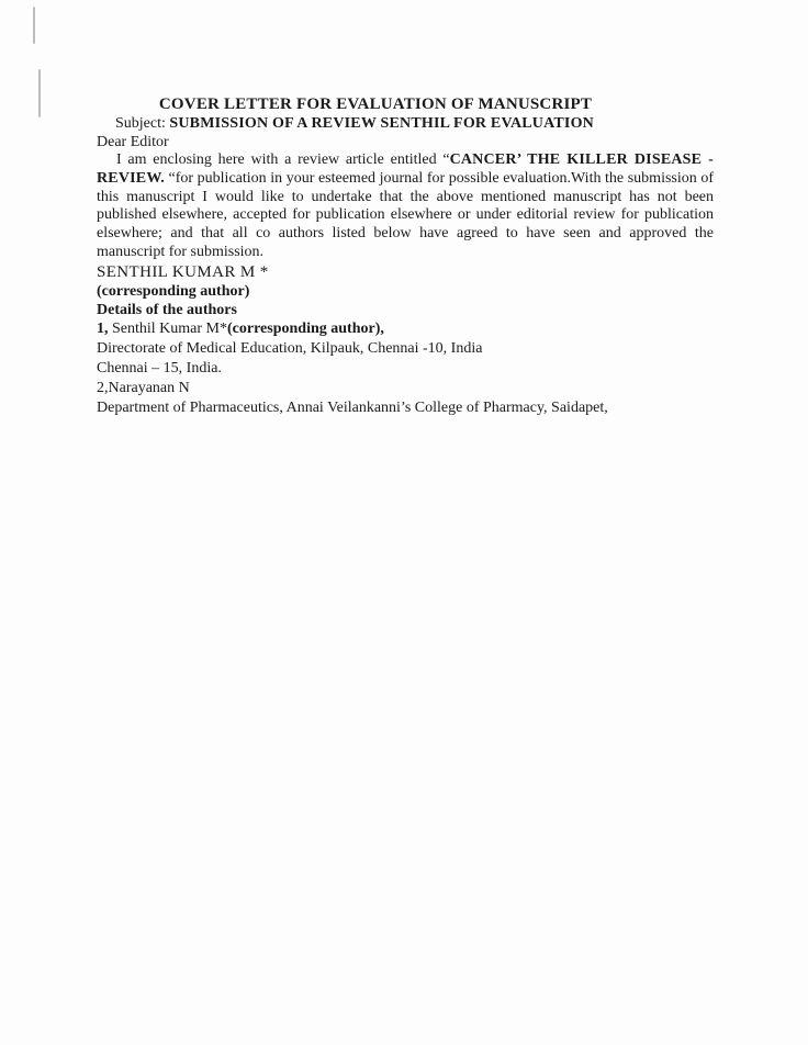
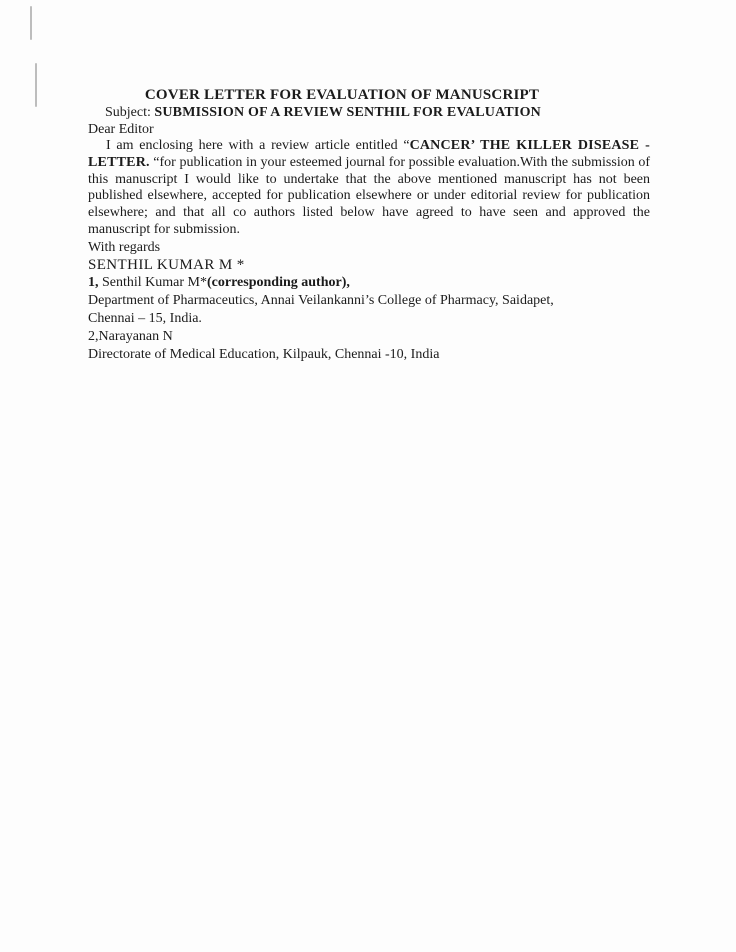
  COVER LETTER FOR EVALUATION OF MANUSCRIPT
  Subject: SUBMISSION OF A REVIEW SENTHIL FOR EVALUATION
  Dear Editor
- I am enclosing here with a review article entitled “CANCER’ THE KILLER DISEASE - REVIEW. “for publication in your esteemed journal for possible evaluation.With the submission of this manuscript I would like to undertake that the above mentioned manuscript has not been published elsewhere, accepted for publication elsewhere or under editorial review for publication elsewhere; and that all co authors listed below have agreed to have seen and approved the manuscript for submission.
+ I am enclosing here with a review article entitled “CANCER’ THE KILLER DISEASE - LETTER. “for publication in your esteemed journal for possible evaluation.With the submission of this manuscript I would like to undertake that the above mentioned manuscript has not been published elsewhere, accepted for publication elsewhere or under editorial review for publication elsewhere; and that all co authors listed below have agreed to have seen and approved the manuscript for submission.
+ With regards
  SENTHIL KUMAR M *
- (corresponding author)
- Details of the authors
  1, Senthil Kumar M*(corresponding author),
- Directorate of Medical Education, Kilpauk, Chennai -10, India
+ Department of Pharmaceutics, Annai Veilankanni’s College of Pharmacy, Saidapet,
  Chennai – 15, India.
  2,Narayanan N
- Department of Pharmaceutics, Annai Veilankanni’s College of Pharmacy, Saidapet,
+ Directorate of Medical Education, Kilpauk, Chennai -10, India
